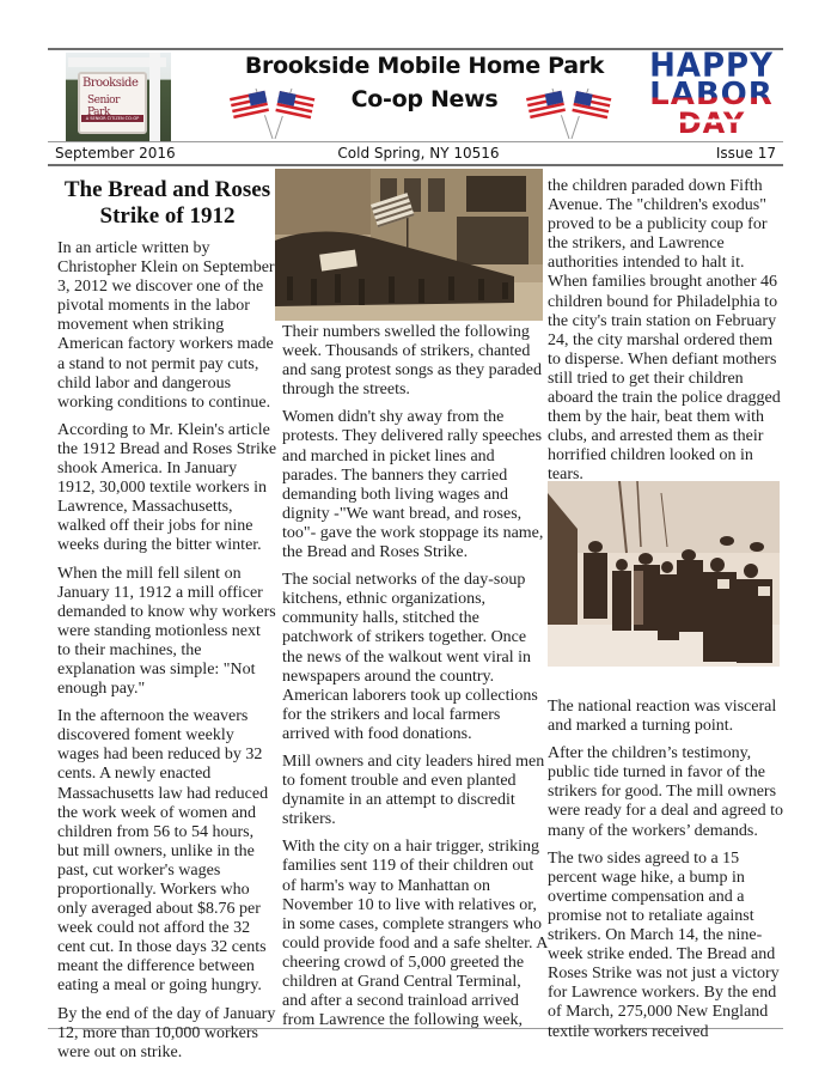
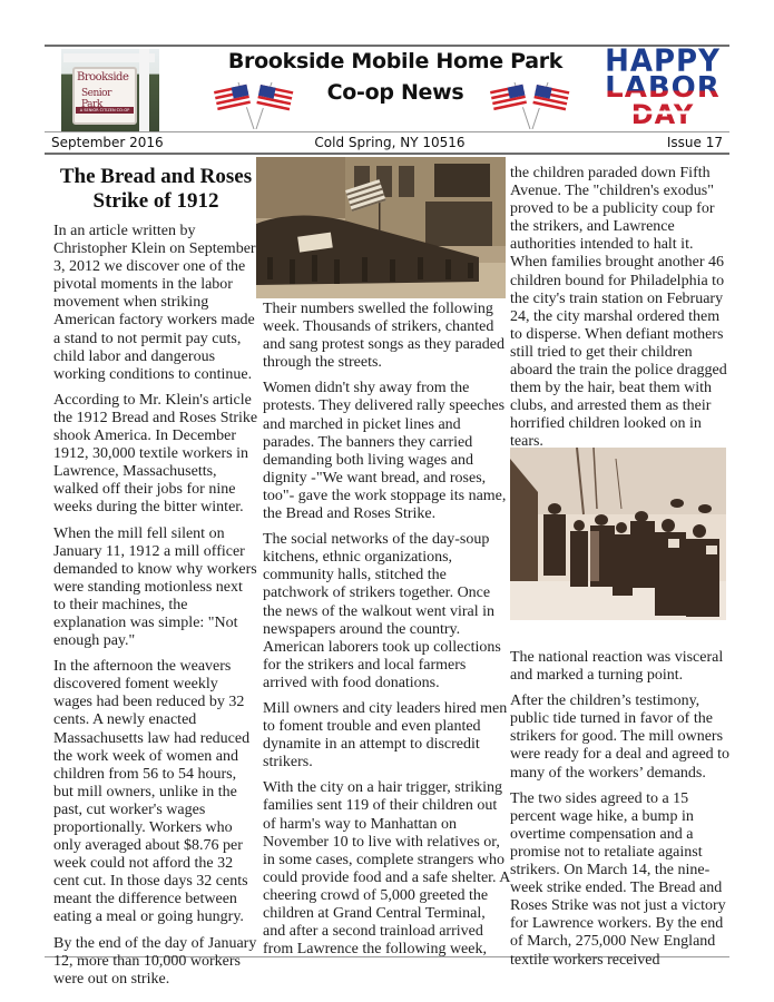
  Brookside
  Senior Park
  Brookside Mobile Home Park
  Co-op News
  HAPPY
  LABOR
  DAY
  September 2016
  Cold Spring, NY 10516
  Issue 17
  The Bread and Roses Strike of 1912
  In an article written by Christopher Klein on September 3, 2012 we discover one of the pivotal moments in the labor movement when striking American factory workers made a stand to not permit pay cuts, child labor and dangerous working conditions to continue.
- According to Mr. Klein's article the 1912 Bread and Roses Strike shook America. In January 1912, 30,000 textile workers in Lawrence, Massachusetts, walked off their jobs for nine weeks during the bitter winter.
+ According to Mr. Klein's article the 1912 Bread and Roses Strike shook America. In December 1912, 30,000 textile workers in Lawrence, Massachusetts, walked off their jobs for nine weeks during the bitter winter.
  When the mill fell silent on January 11, 1912 a mill officer demanded to know why workers were standing motionless next to their machines, the explanation was simple: "Not enough pay."
  In the afternoon the weavers discovered foment weekly wages had been reduced by 32 cents. A newly enacted Massachusetts law had reduced the work week of women and children from 56 to 54 hours, but mill owners, unlike in the past, cut worker's wages proportionally. Workers who only averaged about $8.76 per week could not afford the 32 cent cut. In those days 32 cents meant the difference between eating a meal or going hungry.
  By the end of the day of January 12, more than 10,000 workers were out on strike.
  Their numbers swelled the following week. Thousands of strikers, chanted and sang protest songs as they paraded through the streets.
  Women didn't shy away from the protests. They delivered rally speeches and marched in picket lines and parades. The banners they carried demanding both living wages and dignity -"We want bread, and roses, too"- gave the work stoppage its name, the Bread and Roses Strike.
  The social networks of the day-soup kitchens, ethnic organizations, community halls, stitched the patchwork of strikers together. Once the news of the walkout went viral in newspapers around the country. American laborers took up collections for the strikers and local farmers arrived with food donations.
  Mill owners and city leaders hired men to foment trouble and even planted dynamite in an attempt to discredit strikers.
  With the city on a hair trigger, striking families sent 119 of their children out of harm's way to Manhattan on November 10 to live with relatives or, in some cases, complete strangers who could provide food and a safe shelter. A cheering crowd of 5,000 greeted the children at Grand Central Terminal, and after a second trainload arrived from Lawrence the following week,
  the children paraded down Fifth Avenue. The "children's exodus" proved to be a publicity coup for the strikers, and Lawrence authorities intended to halt it. When families brought another 46 children bound for Philadelphia to the city's train station on February 24, the city marshal ordered them to disperse. When defiant mothers still tried to get their children aboard the train the police dragged them by the hair, beat them with clubs, and arrested them as their horrified children looked on in tears.
  The national reaction was visceral and marked a turning point.
  After the children’s testimony, public tide turned in favor of the strikers for good. The mill owners were ready for a deal and agreed to many of the workers’ demands.
  The two sides agreed to a 15 percent wage hike, a bump in overtime compensation and a promise not to retaliate against strikers. On March 14, the nine-week strike ended. The Bread and Roses Strike was not just a victory for Lawrence workers. By the end of March, 275,000 New England textile workers received
